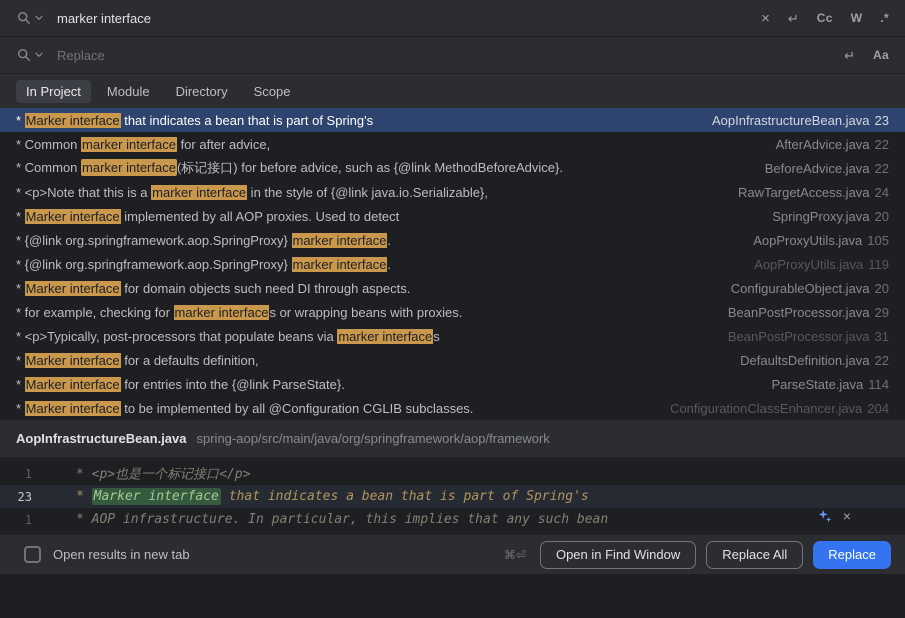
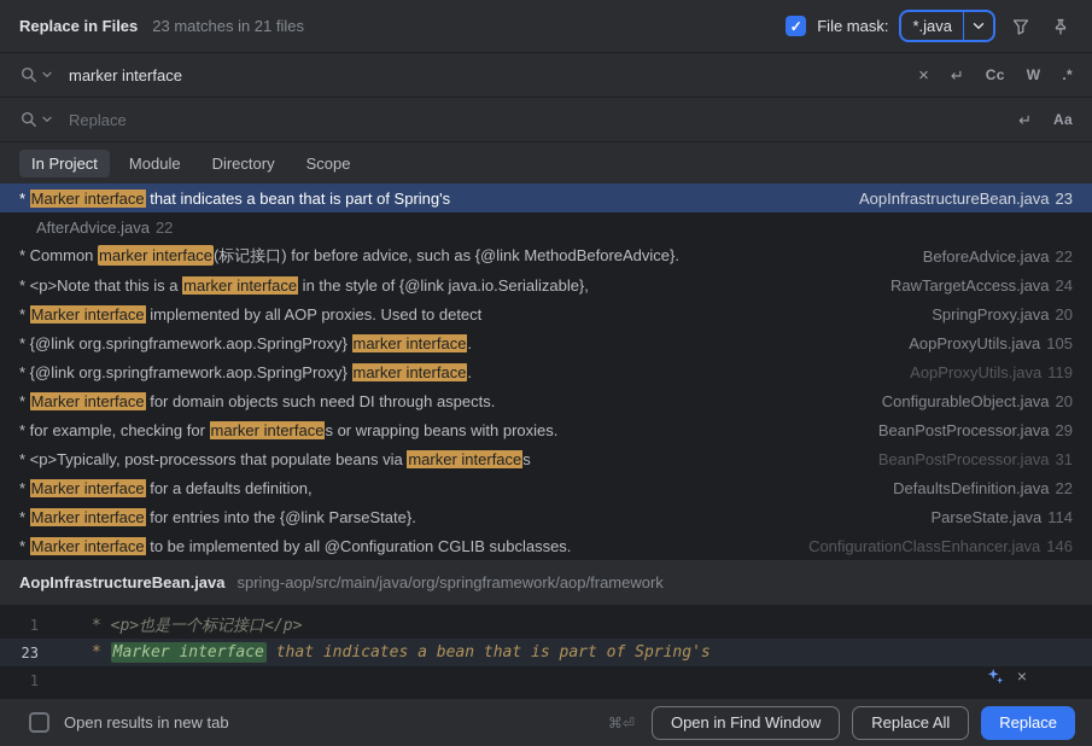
+ Replace in Files
+ 23 matches in 21 files
+ ✓
+ File mask:
+ *.java
  marker interface
  ×
  ↵
  Cc
  W
  .*
  Replace
  ↵
  Aa
  In Project
  Module
  Directory
  Scope
  * Marker interface that indicates a bean that is part of Spring's
  AopInfrastructureBean.java
  23
- * Common marker interface for after advice,
  AfterAdvice.java
  22
  * Common marker interface(标记接口) for before advice, such as {@link MethodBeforeAdvice}.
  BeforeAdvice.java
  22
  * <p>Note that this is a marker interface in the style of {@link java.io.Serializable},
  RawTargetAccess.java
  24
  * Marker interface implemented by all AOP proxies. Used to detect
  SpringProxy.java
  20
  * {@link org.springframework.aop.SpringProxy} marker interface.
  AopProxyUtils.java
  105
  * {@link org.springframework.aop.SpringProxy} marker interface.
  AopProxyUtils.java
  119
  * Marker interface for domain objects such need DI through aspects.
  ConfigurableObject.java
  20
  * for example, checking for marker interfaces or wrapping beans with proxies.
  BeanPostProcessor.java
  29
  * <p>Typically, post-processors that populate beans via marker interfaces
  BeanPostProcessor.java
  31
  * Marker interface for a defaults definition,
  DefaultsDefinition.java
  22
  * Marker interface for entries into the {@link ParseState}.
  ParseState.java
  114
  * Marker interface to be implemented by all @Configuration CGLIB subclasses.
  ConfigurationClassEnhancer.java
- 204
+ 146
  AopInfrastructureBean.java
  spring-aop/src/main/java/org/springframework/aop/framework
  1
  * <p>也是一个标记接口</p>
  23
  * Marker interface that indicates a bean that is part of Spring's
  1
- * AOP infrastructure. In particular, this implies that any such bean
  ×
  Open results in new tab
  ⌘⏎
  Open in Find Window
  Replace All
  Replace
